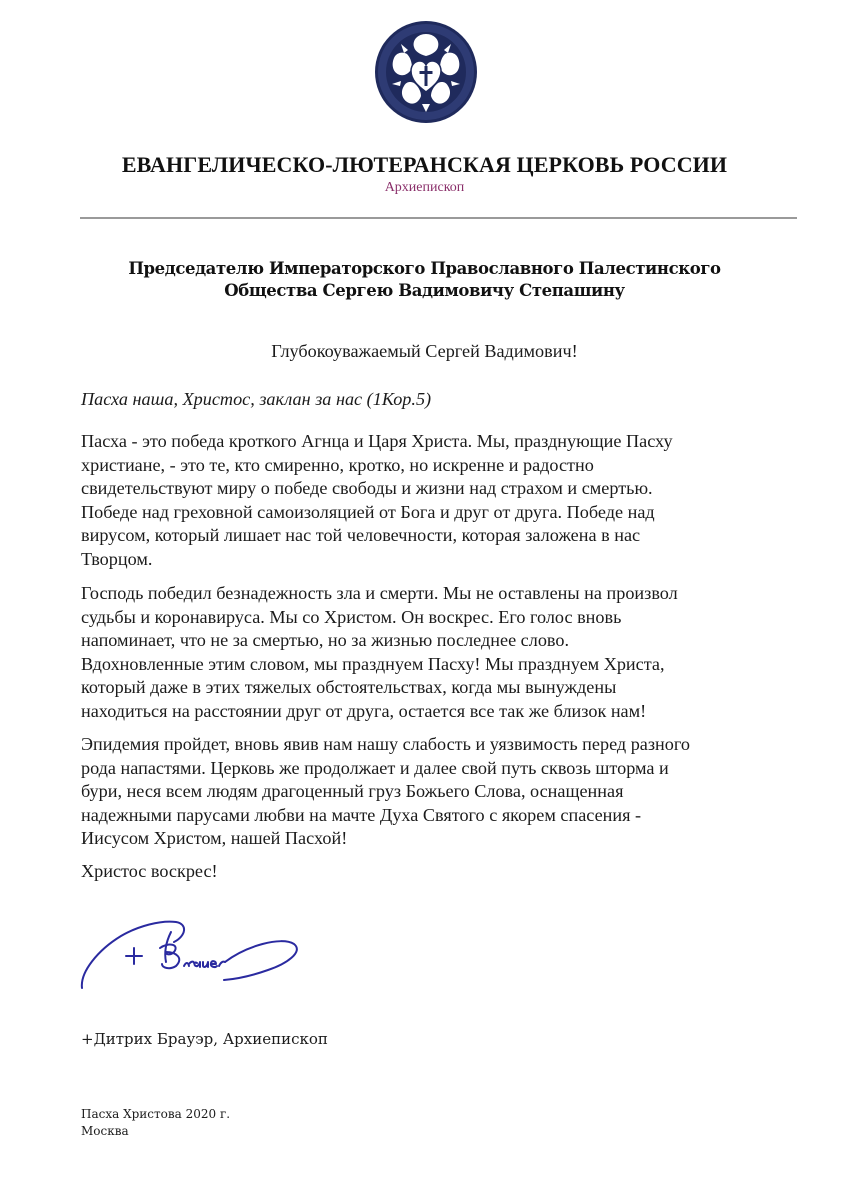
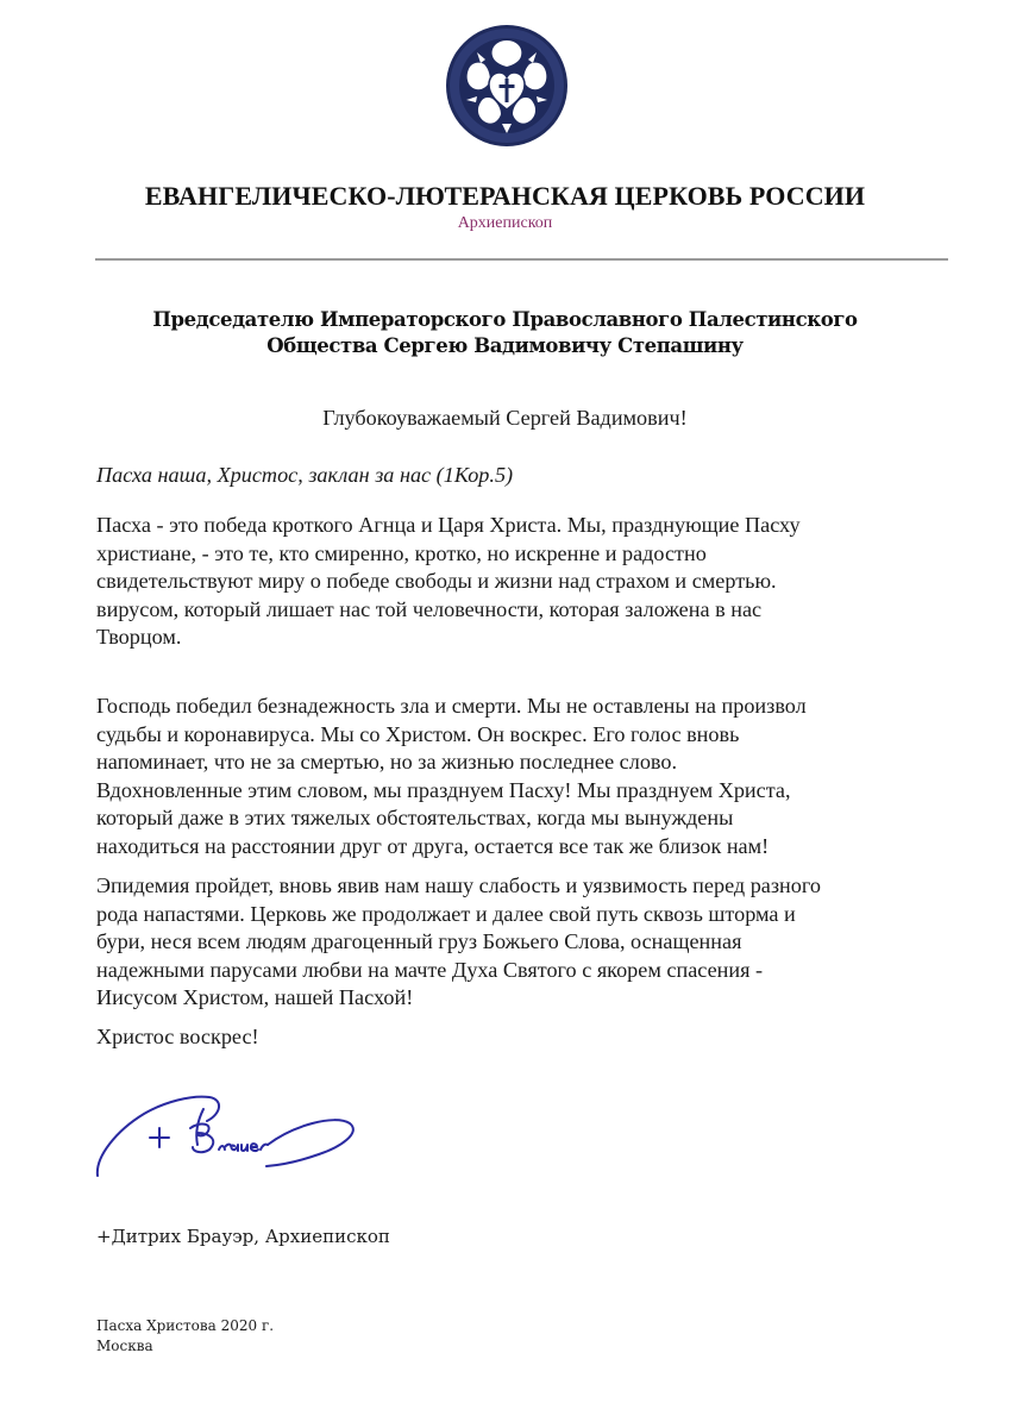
  ЕВАНГЕЛИЧЕСКО-ЛЮТЕРАНСКАЯ ЦЕРКОВЬ РОССИИ
  Архиепископ
  Председателю Императорского Православного Палестинского
  Общества Сергею Вадимовичу Степашину
  Глубокоуважаемый Сергей Вадимович!
  Пасха наша, Христос, заклан за нас (1Кор.5)
  Пасха - это победа кроткого Агнца и Царя Христа. Мы, празднующие Пасху
  христиане, - это те, кто смиренно, кротко, но искренне и радостно
  свидетельствуют миру о победе свободы и жизни над страхом и смертью.
- Победе над греховной самоизоляцией от Бога и друг от друга. Победе над
  вирусом, который лишает нас той человечности, которая заложена в нас
  Творцом.
  Господь победил безнадежность зла и смерти. Мы не оставлены на произвол
  судьбы и коронавируса. Мы со Христом. Он воскрес. Его голос вновь
  напоминает, что не за смертью, но за жизнью последнее слово.
  Вдохновленные этим словом, мы празднуем Пасху! Мы празднуем Христа,
  который даже в этих тяжелых обстоятельствах, когда мы вынуждены
  находиться на расстоянии друг от друга, остается все так же близок нам!
  Эпидемия пройдет, вновь явив нам нашу слабость и уязвимость перед разного
  рода напастями. Церковь же продолжает и далее свой путь сквозь шторма и
  бури, неся всем людям драгоценный груз Божьего Слова, оснащенная
  надежными парусами любви на мачте Духа Святого с якорем спасения -
  Иисусом Христом, нашей Пасхой!
  Христос воскрес!
  +Дитрих Брауэр, Архиепископ
  Пасха Христова 2020 г.
  Москва
